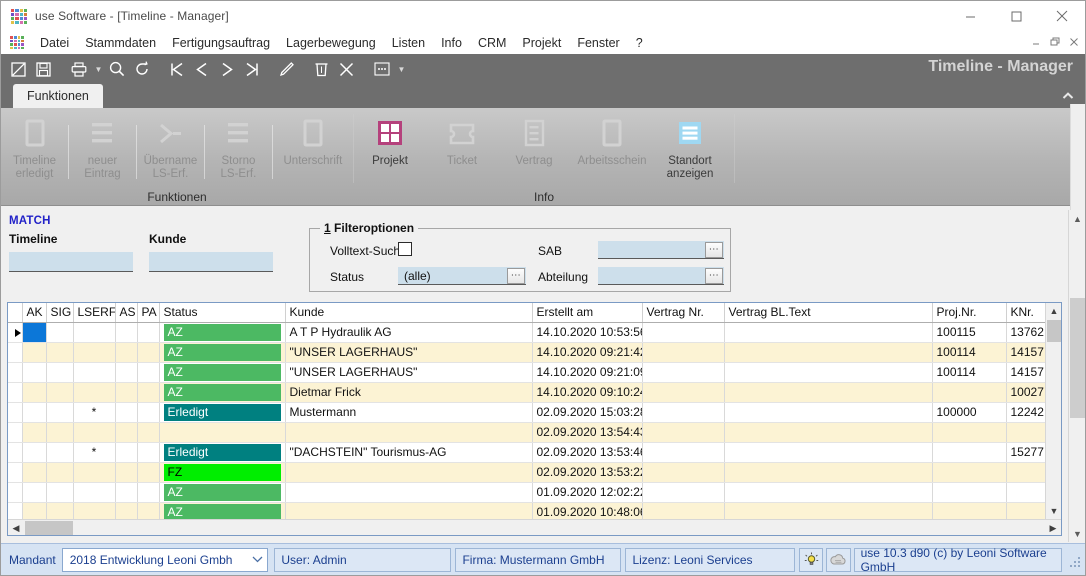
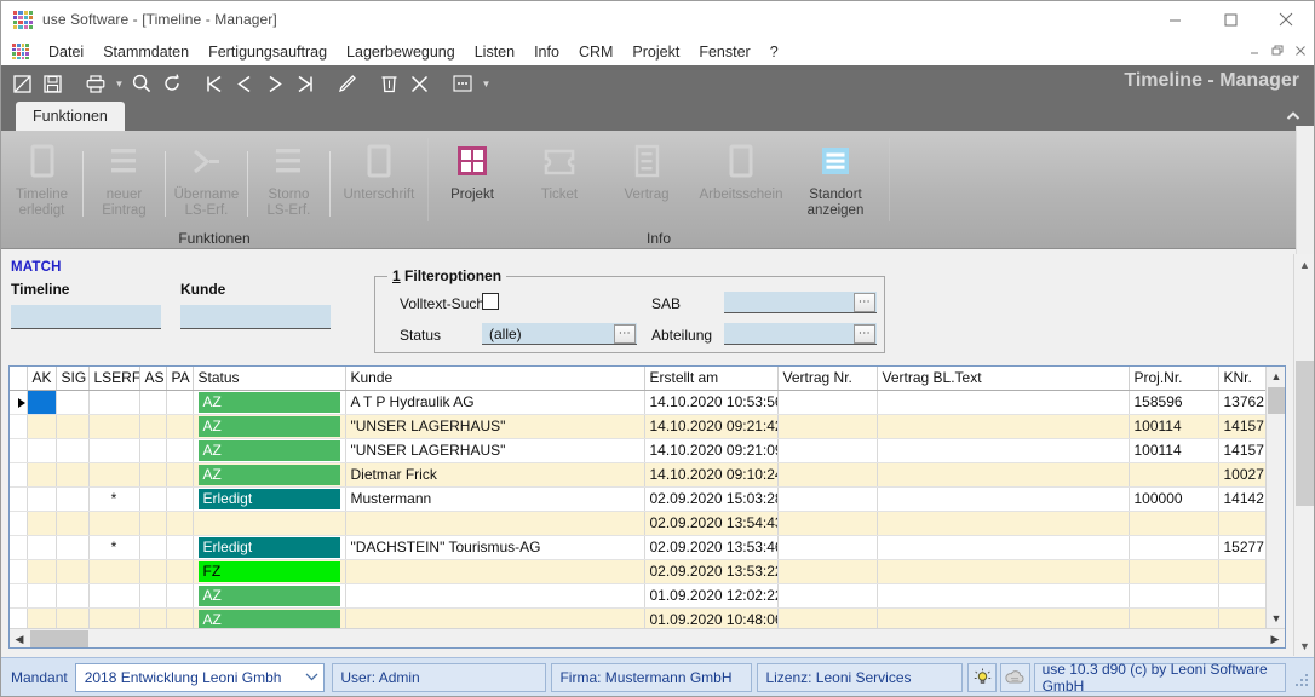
  use Software - [Timeline - Manager]
  Datei
  Stammdaten
  Fertigungsauftrag
  Lagerbewegung
  Listen
  Info
  CRM
  Projekt
  Fenster
  ?
  ▼
  ▼
  Timeline - Manager
  Funktionen
  Timeline
  erledigt
  neuer
  Eintrag
  Übername
  LS-Erf.
  Storno
  LS-Erf.
  Unterschrift
  Funktionen
  Projekt
  Ticket
  Vertrag
  Arbeitsschein
  Standort
  anzeigen
  Info
  MATCH
  Timeline
  Kunde
  1 Filteroptionen
  Volltext-Such
  Status
  (alle)
  ⋯
  SAB
  ⋯
  Abteilung
  ⋯
  	AK	SIG	LSERF	AS	PA	Status	Kunde	Erstellt am	Vertrag Nr.	Vertrag BL.Text	Proj.Nr.	KNr.
- 						AZ	A T P Hydraulik AG	14.10.2020 10:53:5			100115	13762
+ 						AZ	A T P Hydraulik AG	14.10.2020 10:53:5			158596	13762
  						AZ	"UNSER LAGERHAUS"	14.10.2020 09:21:4			100114	14157
  						AZ	"UNSER LAGERHAUS"	14.10.2020 09:21:0			100114	14157
  						AZ	Dietmar Frick	14.10.2020 09:10:2				10027
- 			*			Erledigt	Mustermann	02.09.2020 15:03:2			100000	12242
+ 			*			Erledigt	Mustermann	02.09.2020 15:03:2			100000	14142
  								02.09.2020 13:54:4
  			*			Erledigt	"DACHSTEIN" Tourismus-AG	02.09.2020 13:53:4				15277
  						FZ		02.09.2020 13:53:2
  						AZ		01.09.2020 12:02:2
  						AZ		01.09.2020 10:48:0
  ▲
  ▼
  ◀
  ▶
  ▲
  ▼
  Mandant
  2018 Entwicklung Leoni Gmbh
  User: Admin
  Firma: Mustermann GmbH
  Lizenz: Leoni Services
  use 10.3 d90 (c) by Leoni Software GmbH
